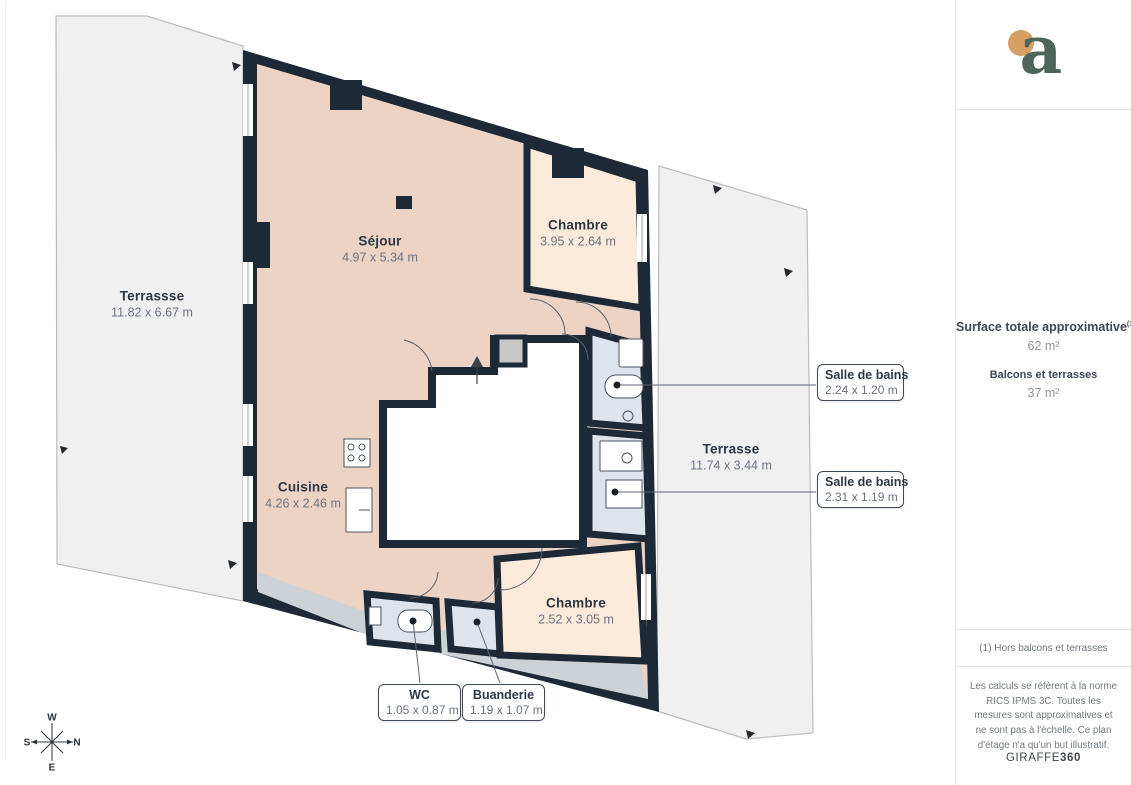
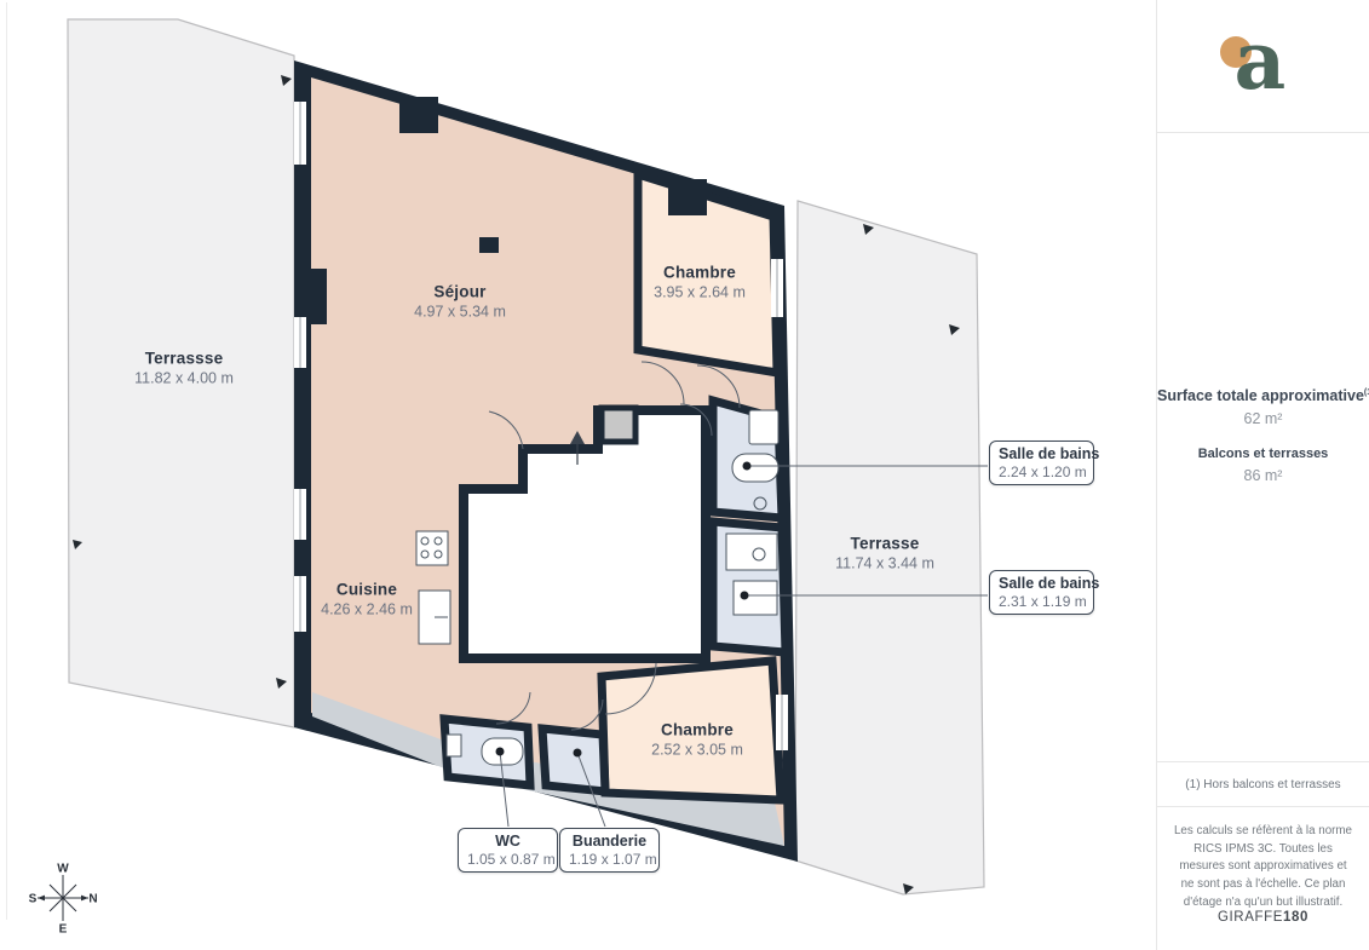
  Terrassse
- 11.82 x 6.67 m
+ 11.82 x 4.00 m
  Séjour
  4.97 x 5.34 m
  Chambre
  3.95 x 2.64 m
  Terrasse
  11.74 x 3.44 m
  Cuisine
  4.26 x 2.46 m
  Chambre
  2.52 x 3.05 m
  Salle de bains
  2.24 x 1.20 m
  Salle de bains
  2.31 x 1.19 m
  WC
  1.05 x 0.87 m
  Buanderie
  1.19 x 1.07 m
  W
  N
  S
  E
  a
  Surface totale approximative
  62 m²
  Balcons et terrasses
- 37 m²
+ 86 m²
  (1) Hors balcons et terrasses
  Les calculs se réfèrent à la norme RICS IPMS 3C. Toutes les mesures sont approximatives et ne sont pas à l'échelle. Ce plan d'étage n'a qu'un but illustratif.
- GIRAFFE360
+ GIRAFFE180
